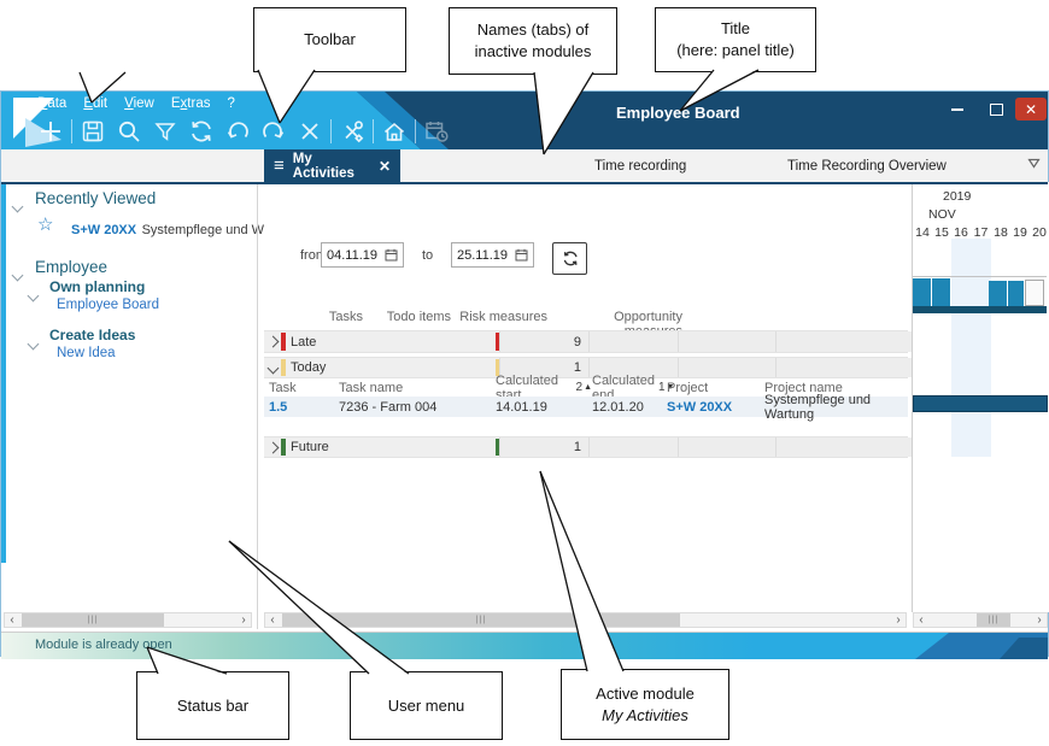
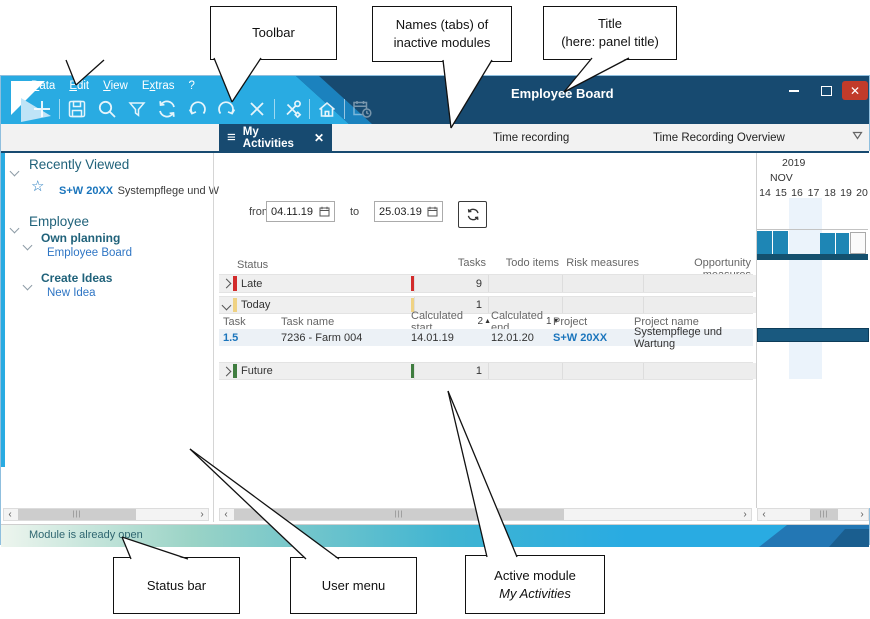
  Data
  Edit
  View
  Extras
  ?
  Employee Board
  ✕
  ≡
  My Activities
  ✕
  Time recording
  Time Recording Overview
  Recently Viewed
  ☆
  S+W 20XX Systempflege und
  Employee
  Own planning
  Employee Board
  Create Ideas
  New Idea
  fro
  04.11.19
  to
- 25.11.19
+ 25.03.19
+ Status
  Tasks
  Todo items
  Risk measures
  Late
  9
  Today
  1
  Task
  Task name
  Calculated start
  2
  Calculated end
  1
  Project
  Project name
  1.5
  7236 - Farm 004
  14.01.19
  12.01.20
  S+W 20XX
  Systempflege und Wartung
  Future
  1
  2019
  NOV
  14
  15
  16
  17
  18
  19
  20
  ‹
  ›
  ‹
  ›
  ‹
  ›
  Module is already open
  Toolbar
  Names (tabs) of
  inactive modules
  Title
  (here: panel title)
  Status bar
  User menu
  Active module
  My Activities
